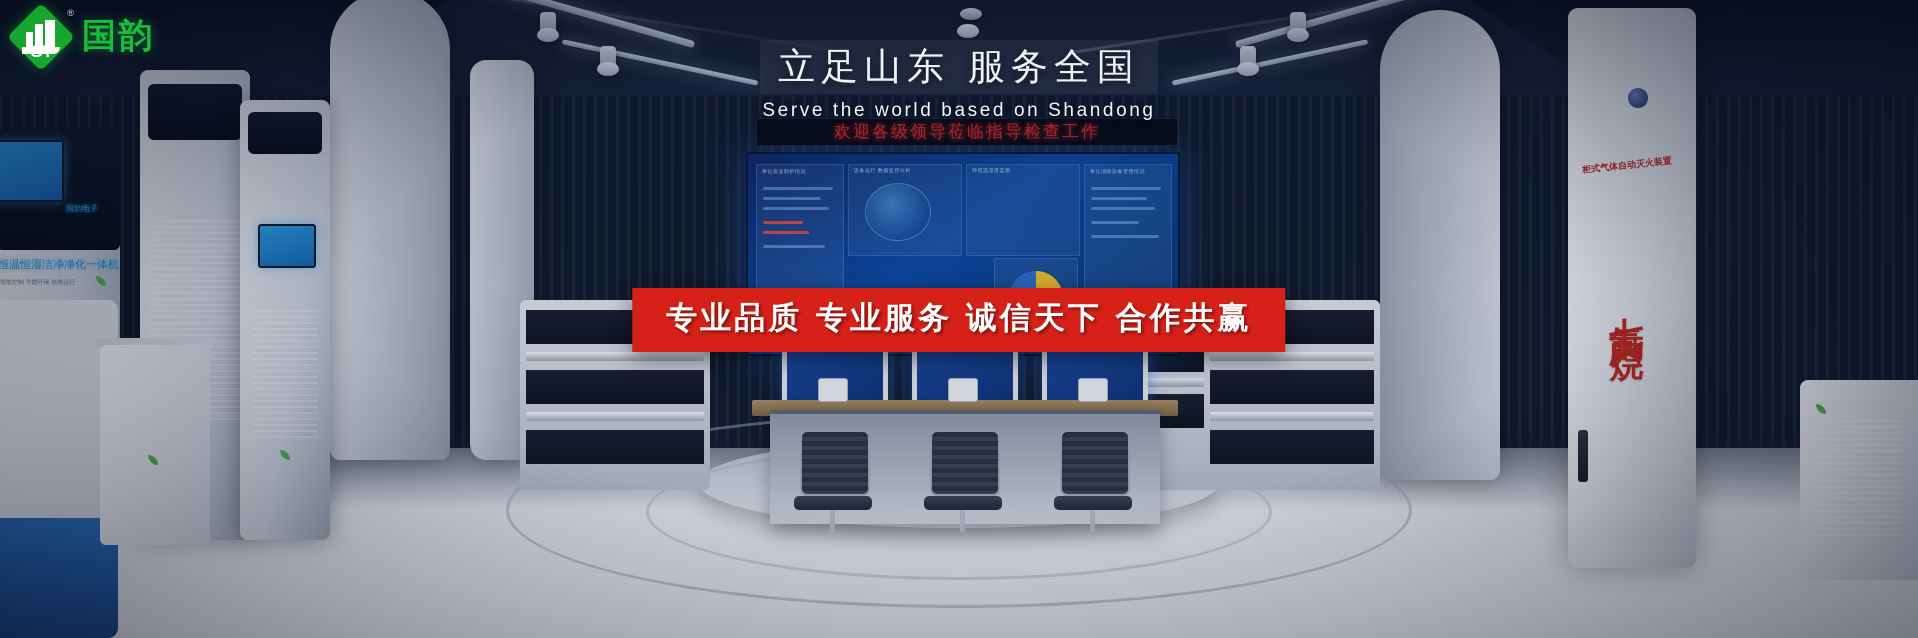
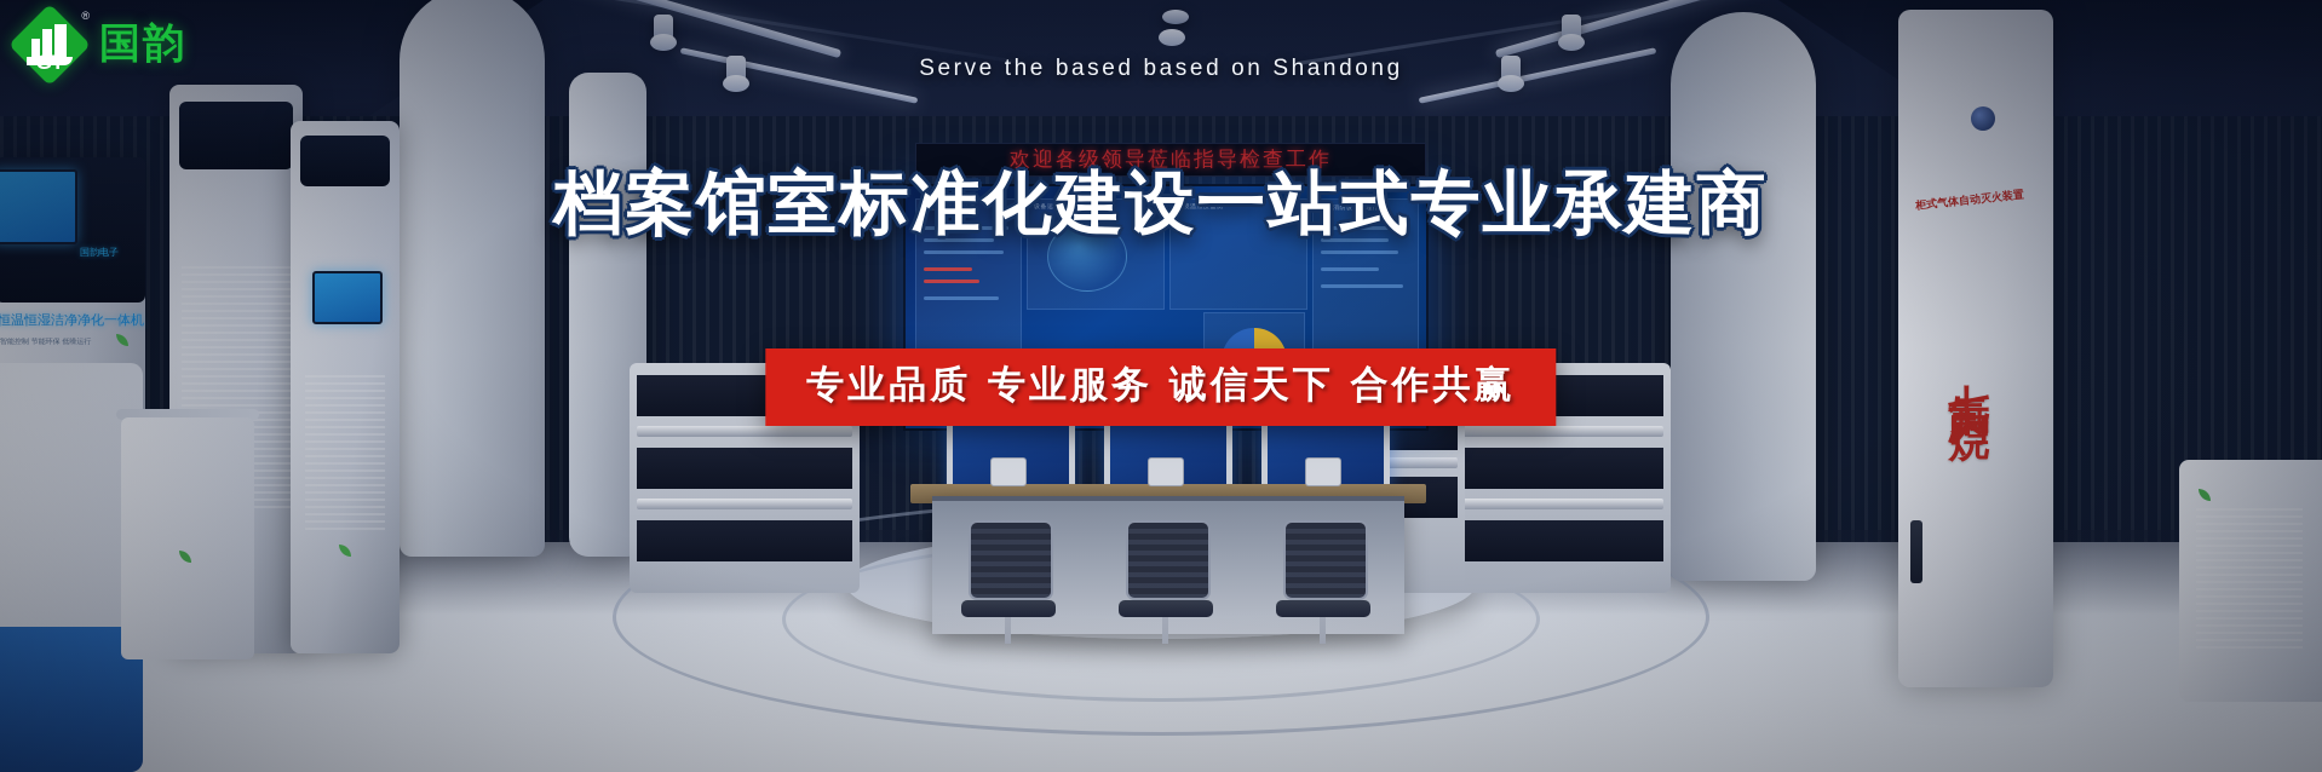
  GY
  ®
  国韵
- 立足山东 服务全国
- Serve the world based on Shandong
+ Serve the based based on Shandong
+ 档案馆室标准化建设一站式专业承建商
  专业品质 专业服务 诚信天下 合作共赢
